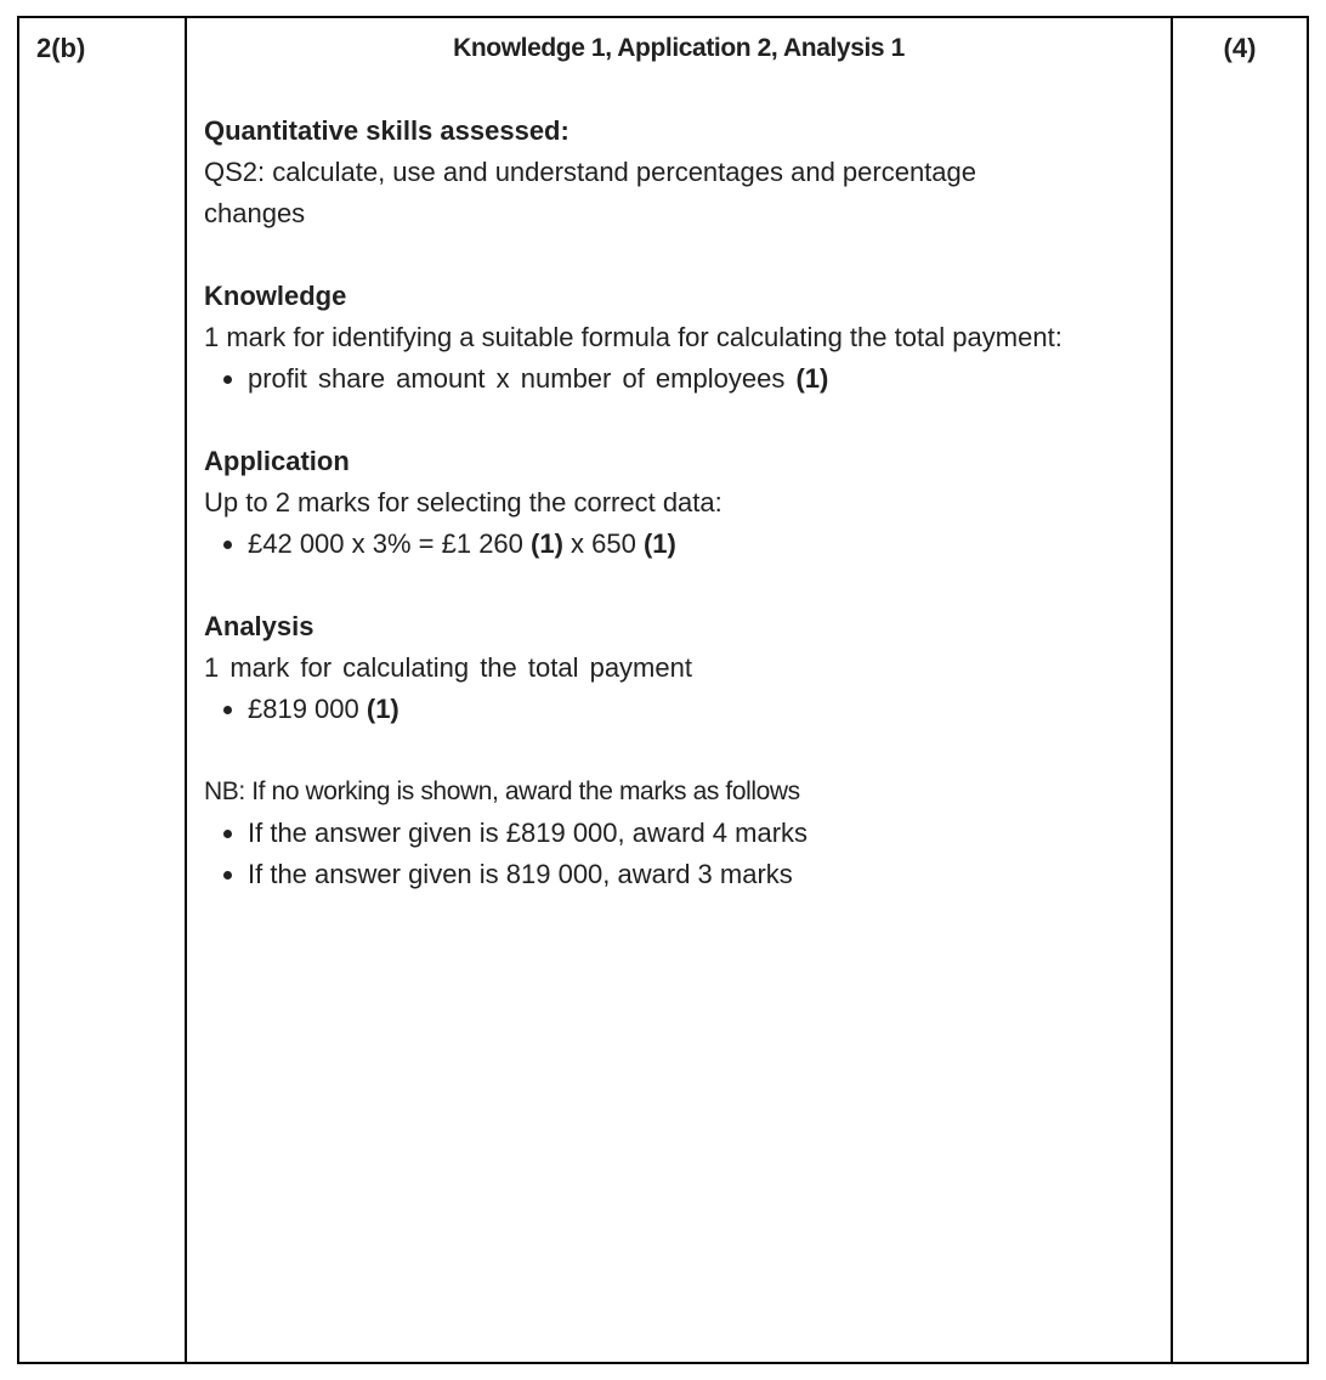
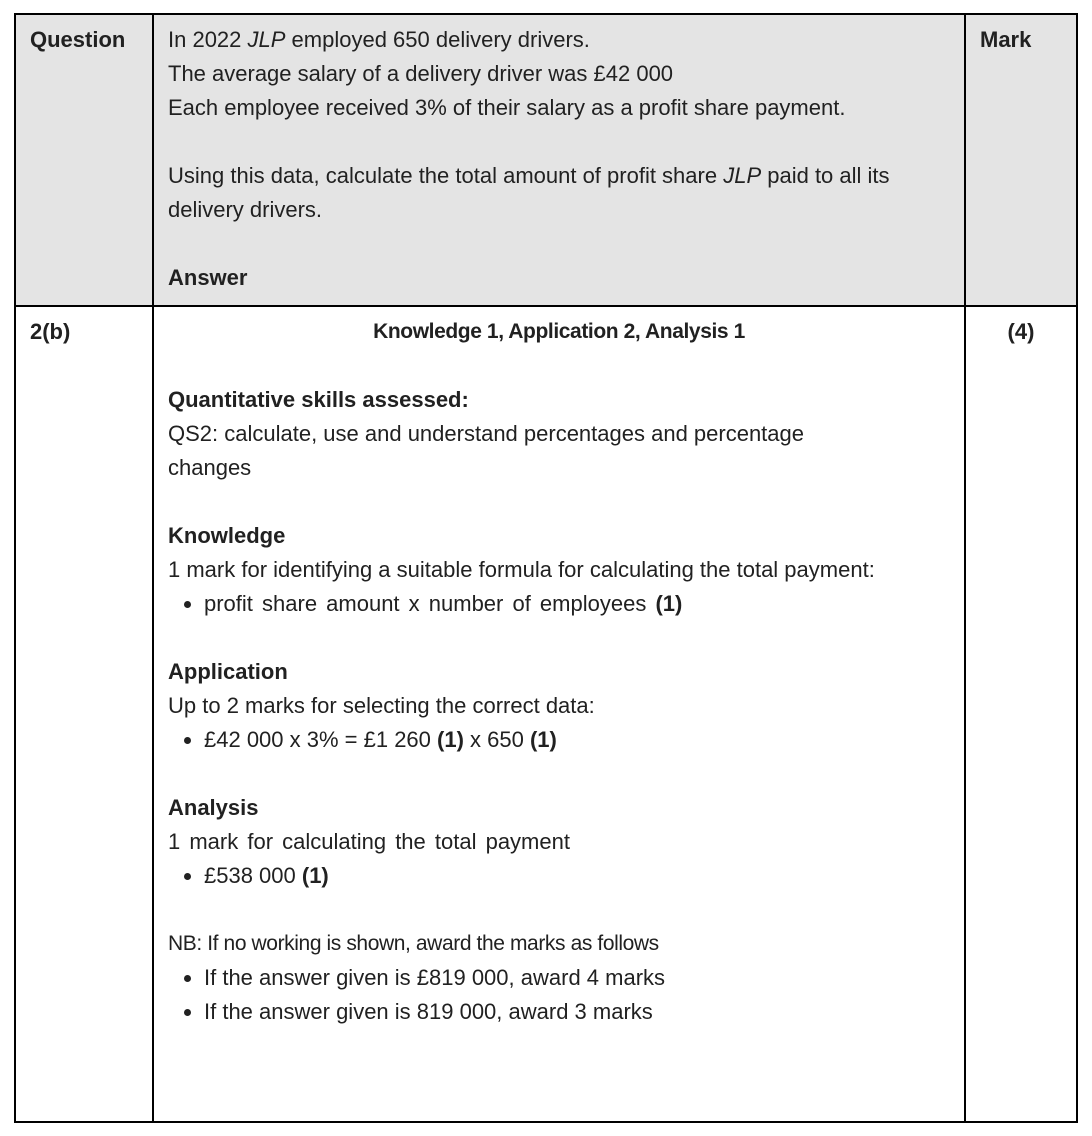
+ Question	In 2022 JLP employed 650 delivery drivers. The average salary of a delivery driver was £42 000 Each employee received 3% of their salary as a profit share payment. Using this data, calculate the total amount of profit share JLP paid to all its delivery drivers. Answer	Mark
- 2(b)	Knowledge 1, Application 2, Analysis 1 Quantitative skills assessed: QS2: calculate, use and understand percentages and percentage changes Knowledge 1 mark for identifying a suitable formula for calculating the total payment: profit share amount x number of employees (1) Application Up to 2 marks for selecting the correct data: £42 000 x 3% = £1 260 (1) x 650 (1) Analysis 1 mark for calculating the total payment £819 000 (1) NB: If no working is shown, award the marks as follows If the answer given is £819 000, award 4 marks If the answer given is 819 000, award 3 marks	(4)
+ 2(b)	Knowledge 1, Application 2, Analysis 1 Quantitative skills assessed: QS2: calculate, use and understand percentages and percentage changes Knowledge 1 mark for identifying a suitable formula for calculating the total payment: profit share amount x number of employees (1) Application Up to 2 marks for selecting the correct data: £42 000 x 3% = £1 260 (1) x 650 (1) Analysis 1 mark for calculating the total payment £538 000 (1) NB: If no working is shown, award the marks as follows If the answer given is £819 000, award 4 marks If the answer given is 819 000, award 3 marks	(4)
